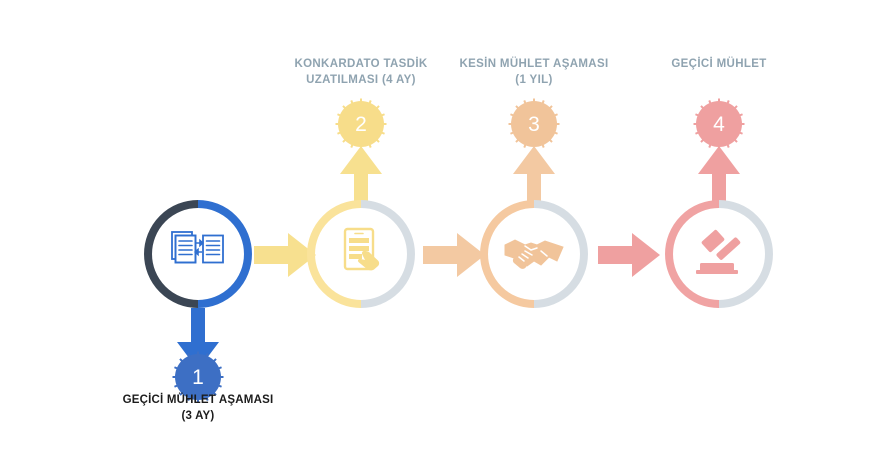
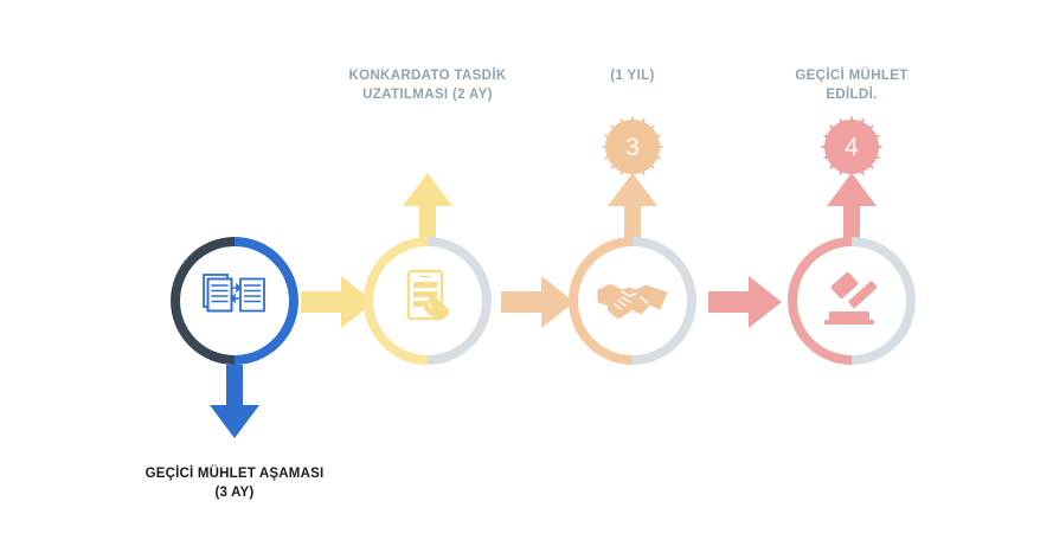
- 1
  GEÇİCİ MÜHLET AŞAMASI
  (3 AY)
  KONKARDATO TASDİK
- UZATILMASI (4 AY)
+ UZATILMASI (2 AY)
- 2
- KESİN MÜHLET AŞAMASI
  (1 YIL)
  3
  GEÇİCİ MÜHLET
+ EDİLDİ.
  4
